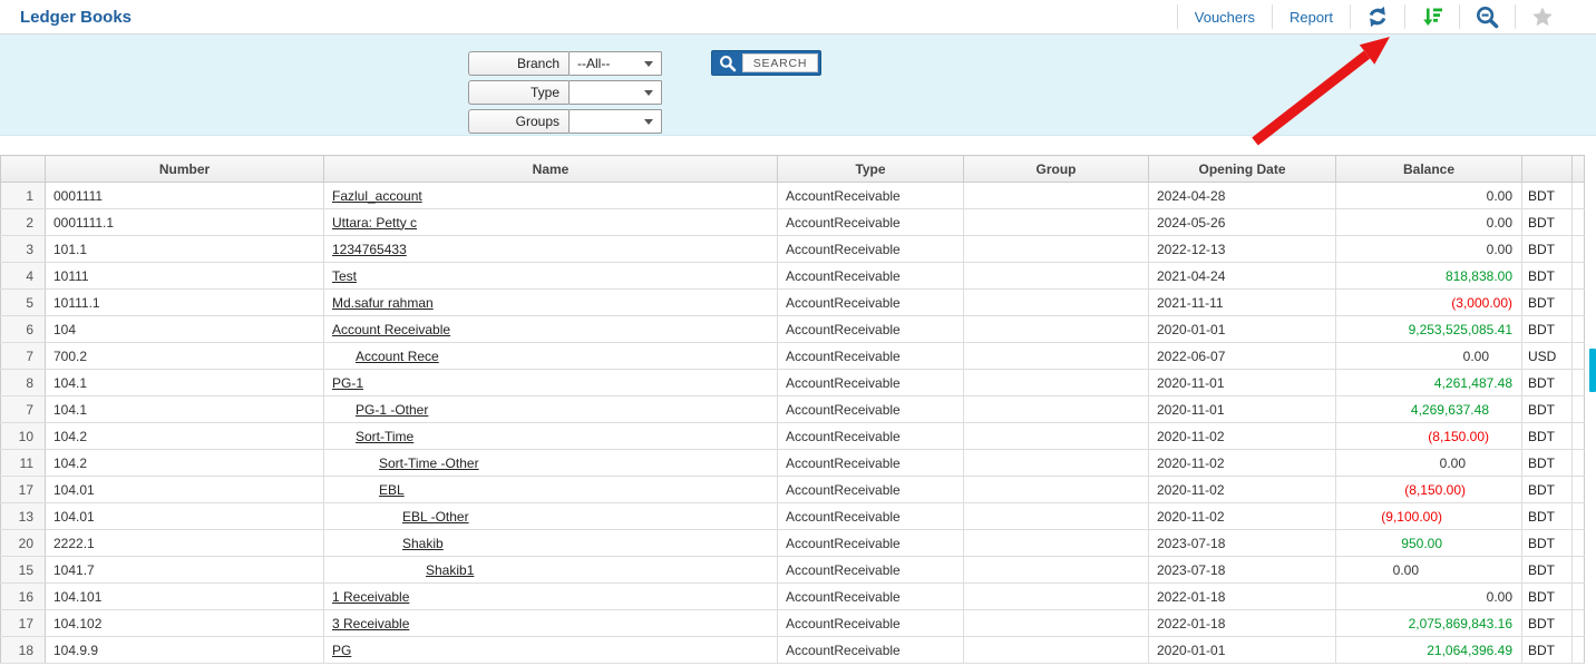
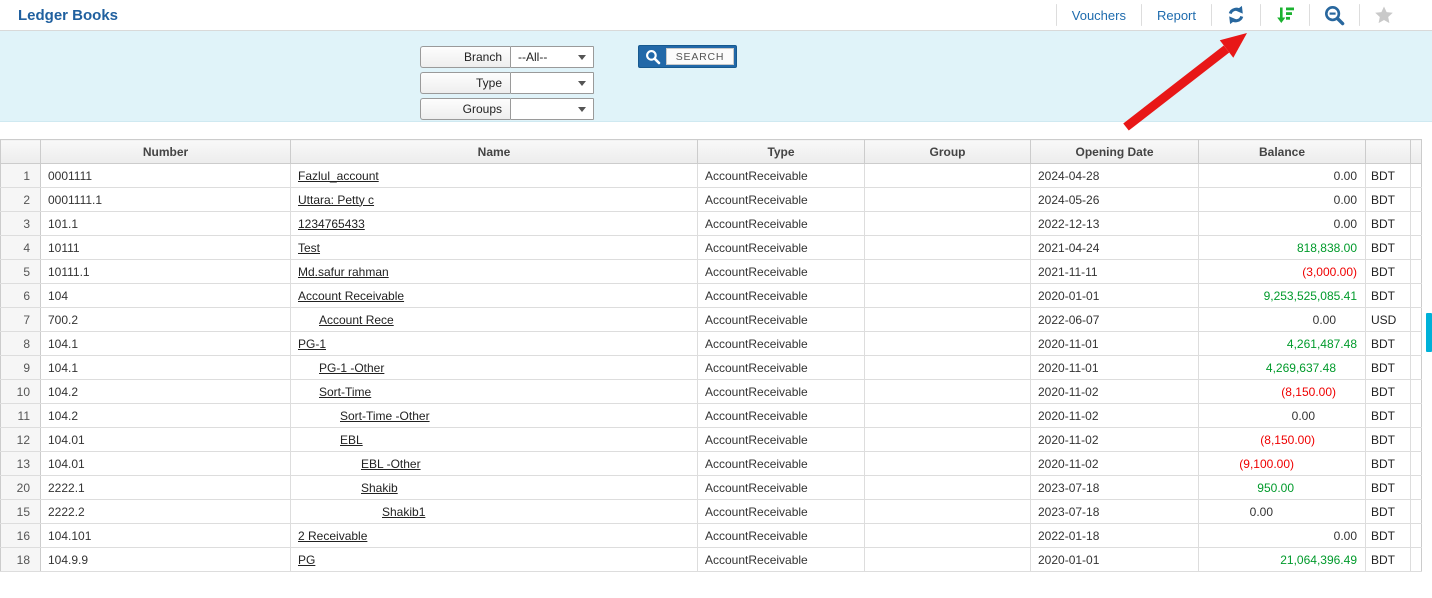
  Ledger Books
  Vouchers
  Report
  Branch
  --All--
  Type
  Groups
  SEARCH
  	Number	Name	Type	Group	Opening Date	Balance
  1	0001111	Fazlul_account	AccountReceivable		2024-04-28	0.00	BDT
  2	0001111.1	Uttara: Petty c	AccountReceivable		2024-05-26	0.00	BDT
  3	101.1	1234765433	AccountReceivable		2022-12-13	0.00	BDT
  4	10111	Test	AccountReceivable		2021-04-24	818,838.00	BDT
  5	10111.1	Md.safur rahman	AccountReceivable		2021-11-11	(3,000.00)	BDT
  6	104	Account Receivable	AccountReceivable		2020-01-01	9,253,525,085.41	BDT
  7	700.2	Account Rece	AccountReceivable		2022-06-07	0.00	USD
  8	104.1	PG-1	AccountReceivable		2020-11-01	4,261,487.48	BDT
- 7	104.1	PG-1 -Other	AccountReceivable		2020-11-01	4,269,637.48	BDT
+ 9	104.1	PG-1 -Other	AccountReceivable		2020-11-01	4,269,637.48	BDT
  10	104.2	Sort-Time	AccountReceivable		2020-11-02	(8,150.00)	BDT
  11	104.2	Sort-Time -Other	AccountReceivable		2020-11-02	0.00	BDT
- 17	104.01	EBL	AccountReceivable		2020-11-02	(8,150.00)	BDT
+ 12	104.01	EBL	AccountReceivable		2020-11-02	(8,150.00)	BDT
  13	104.01	EBL -Other	AccountReceivable		2020-11-02	(9,100.00)	BDT
  20	2222.1	Shakib	AccountReceivable		2023-07-18	950.00	BDT
- 15	1041.7	Shakib1	AccountReceivable		2023-07-18	0.00	BDT
+ 15	2222.2	Shakib1	AccountReceivable		2023-07-18	0.00	BDT
- 16	104.101	1 Receivable	AccountReceivable		2022-01-18	0.00	BDT
+ 16	104.101	2 Receivable	AccountReceivable		2022-01-18	0.00	BDT
- 17	104.102	3 Receivable	AccountReceivable		2022-01-18	2,075,869,843.16	BDT
  18	104.9.9	PG	AccountReceivable		2020-01-01	21,064,396.49	BDT
